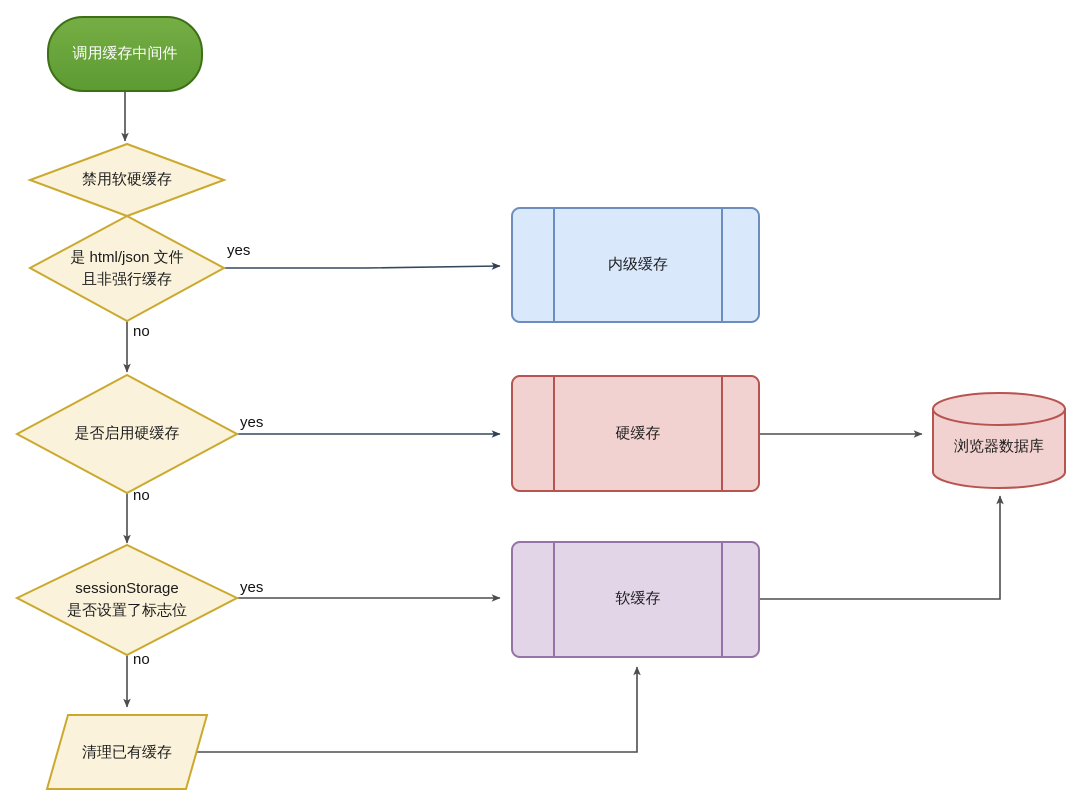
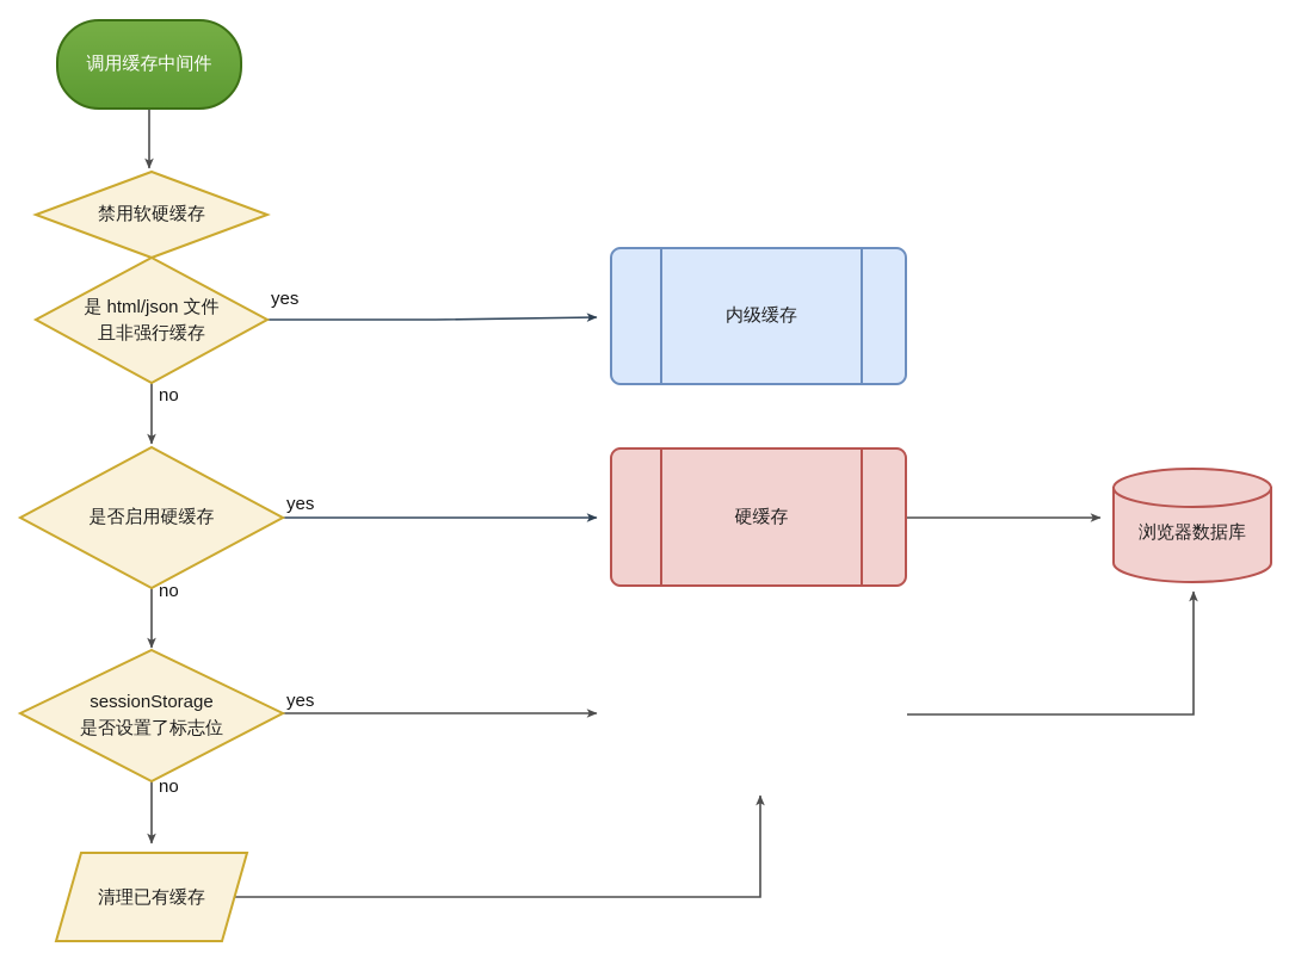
  调用缓存中间件
  禁用软硬缓存
  是 html/json 文件
  且非强行缓存
  是否启用硬缓存
  sessionStorage
  是否设置了标志位
  清理已有缓存
  内级缓存
  硬缓存
- 软缓存
  浏览器数据库
  yes
  no
  yes
  no
  yes
  no
